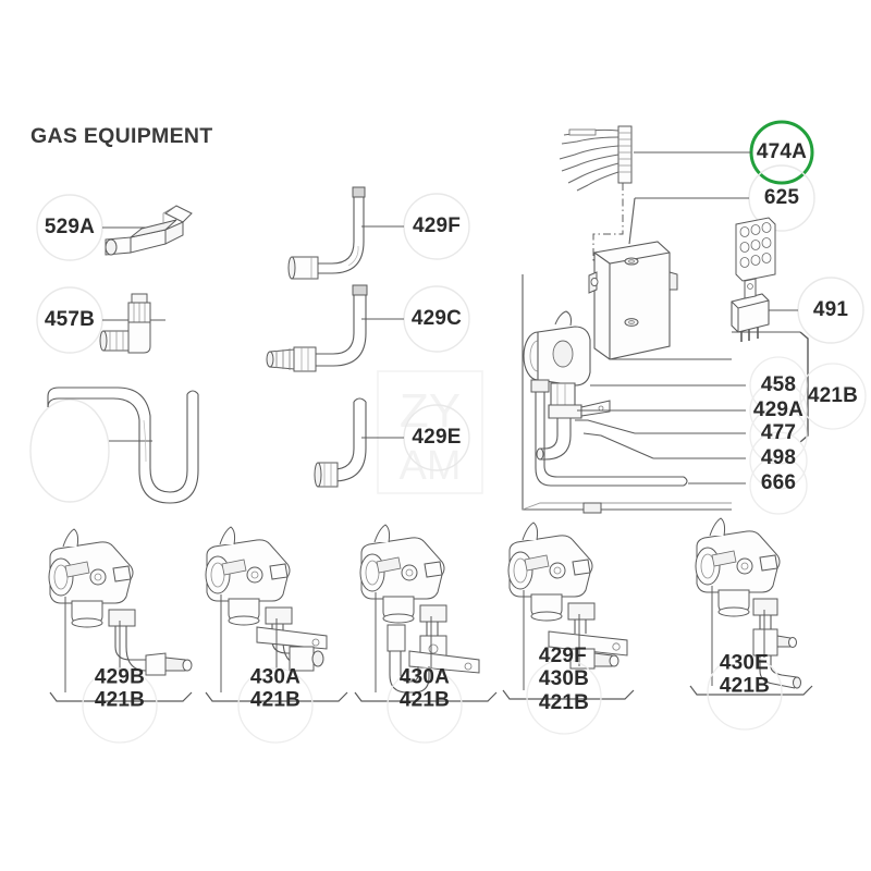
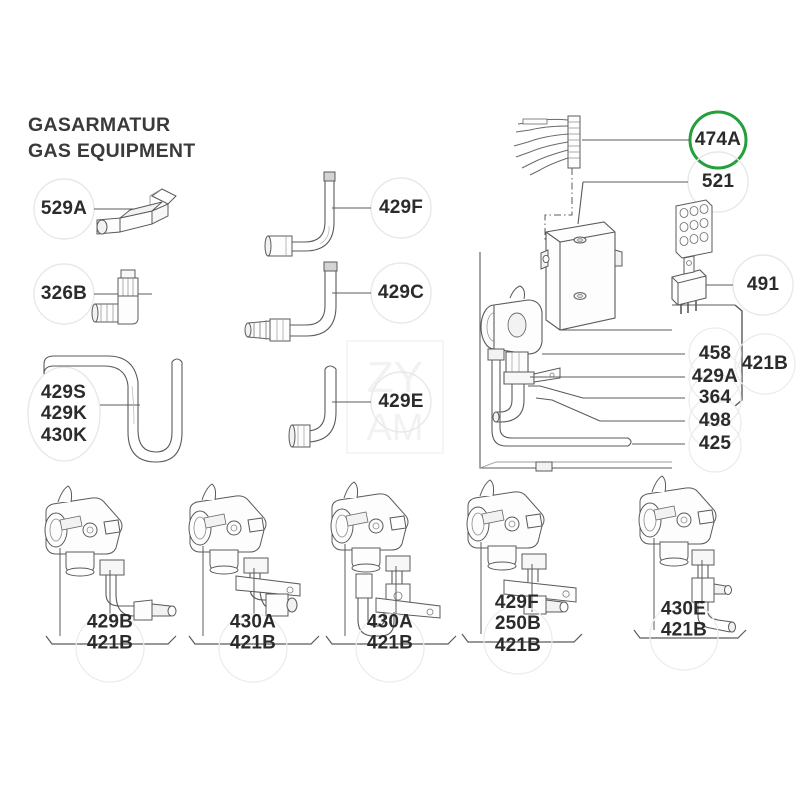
  ZY
+ GASARMATUR
  GAS EQUIPMENT
  529A
- 457B
+ 326B
+ 429S
+ 429K
+ 430K
  429F
  429C
  429E
  474A
- 625
+ 521
  491
  458
  429A
- 477
+ 364
  498
- 666
+ 425
  421B
  429B
  421B
  430A
  421B
  430A
  421B
  429F
- 430B
+ 250B
  421B
  430E
  421B
